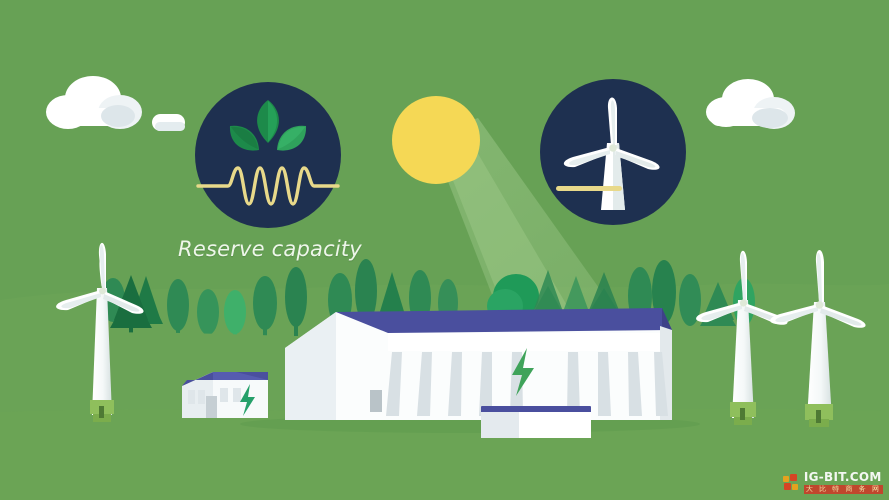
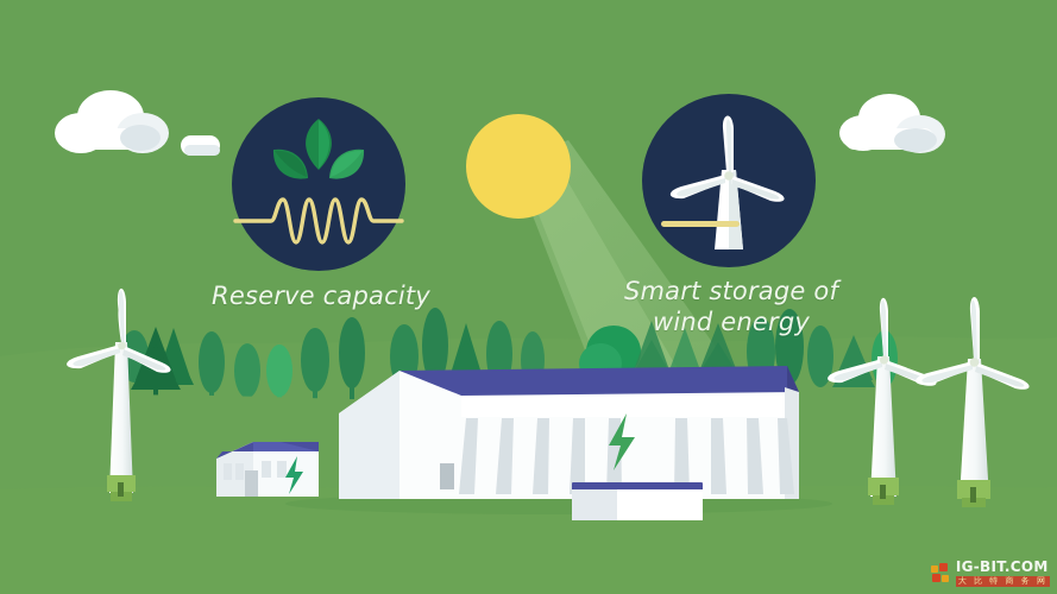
  Reserve capacity
+ Smart storage of
+ wind energy
  IG-BIT.COM
  大 比 特 商 务 网
